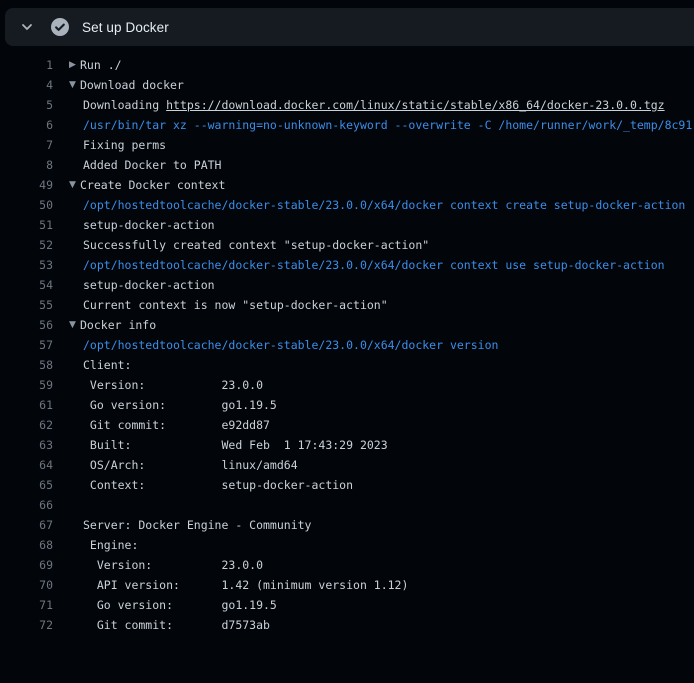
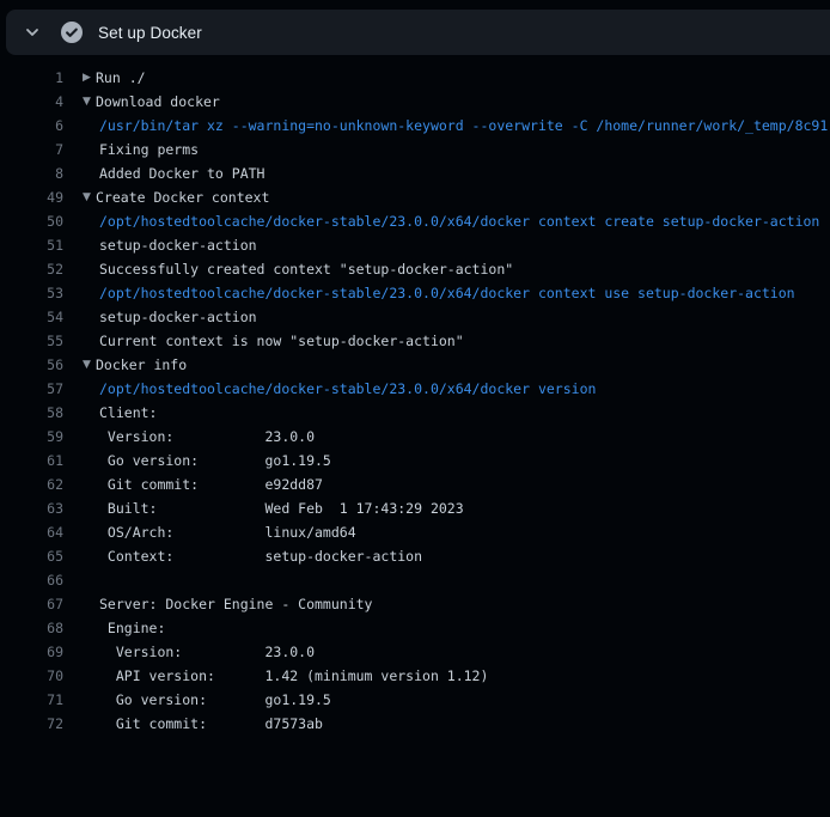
  Set up Docker
  1
  ▶ Run ./
  4
  ▼ Download docker
- 5
- Downloading https://download.docker.com/linux/static/stable/x86_64/docker-23.0.0.tgz
  6
  /usr/bin/tar xz --warning=no-unknown-keyword --overwrite -C /home/runner/work/_temp/8c91
  7
  Fixing perms
  8
  Added Docker to PATH
  49
  ▼ Create Docker context
  50
  /opt/hostedtoolcache/docker-stable/23.0.0/x64/docker context create setup-docker-action
  51
  setup-docker-action
  52
  Successfully created context "setup-docker-action"
  53
  /opt/hostedtoolcache/docker-stable/23.0.0/x64/docker context use setup-docker-action
  54
  setup-docker-action
  55
  Current context is now "setup-docker-action"
  56
  ▼ Docker info
  57
  /opt/hostedtoolcache/docker-stable/23.0.0/x64/docker version
  58
  Client:
  59
  Version: 23.0.0
  61
  Go version: go1.19.5
  62
  Git commit: e92dd87
  63
  Built: Wed Feb 1 17:43:29 2023
  64
  OS/Arch: linux/amd64
  65
  Context: setup-docker-action
  66
  67
  Server: Docker Engine - Community
  68
  Engine:
  69
  Version: 23.0.0
  70
  API version: 1.42 (minimum version 1.12)
  71
  Go version: go1.19.5
  72
  Git commit: d7573ab
